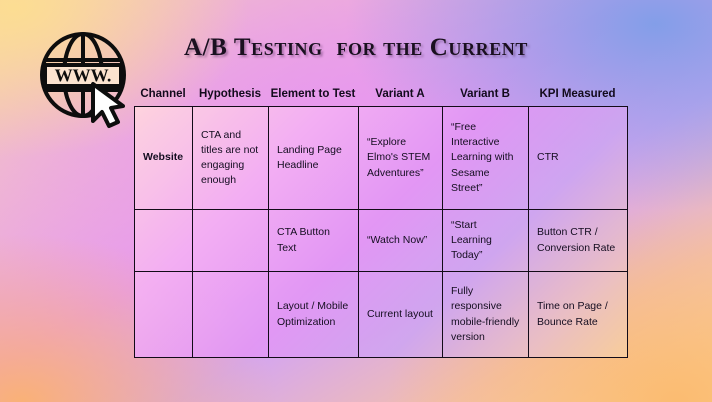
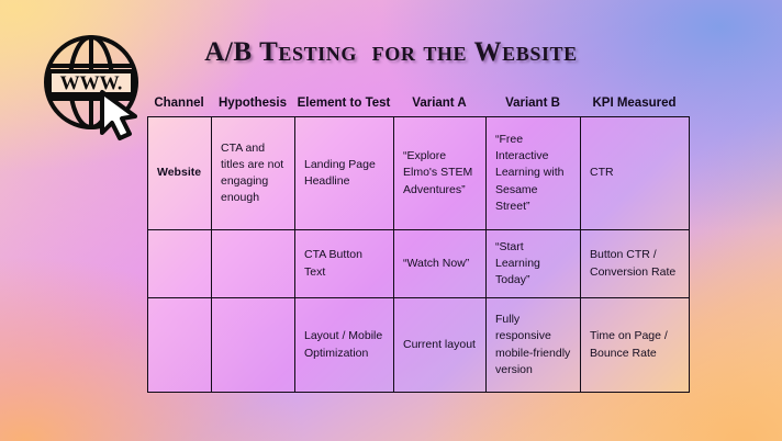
  WWW.
- A/B Testing for the Current
+ A/B Testing for the Website
  Channel
  Hypothesis
  Element to Test
  Variant A
  Variant B
  KPI Measured
  Website	CTA and titles are not engaging enough	Landing Page Headline	“Explore Elmo's STEM Adventures”	“Free Interactive Learning with Sesame Street”	CTR
  		CTA Button Text	“Watch Now”	“Start Learning Today”	Button CTR / Conversion Rate
  		Layout / Mobile Optimization	Current layout	Fully responsive mobile-friendly version	Time on Page / Bounce Rate
